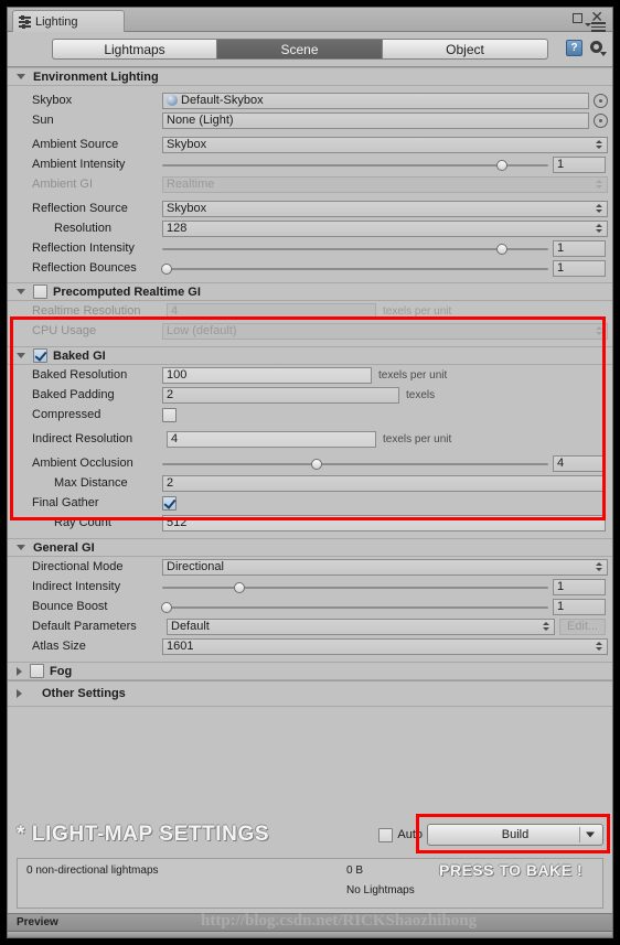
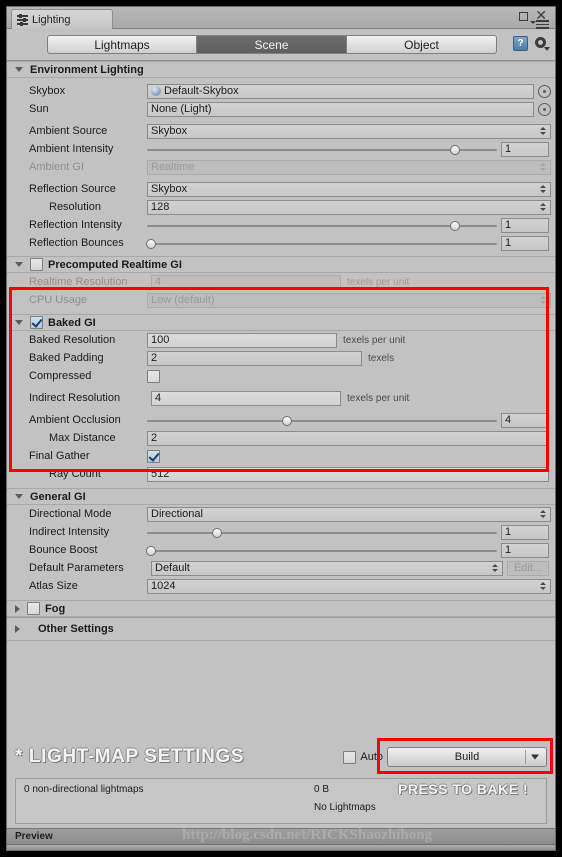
  Lighting
  ✕
  Lightmaps
  Scene
  Object
  ?
  Environment Lighting
  Skybox
  Default-Skybox
  Sun
  None (Light)
  Ambient Source
  Skybox
  Ambient Intensity
  1
  Ambient GI
  Realtime
  Reflection Source
  Skybox
  Resolution
  128
  Reflection Intensity
  1
  Reflection Bounces
  1
  Precomputed Realtime GI
  Realtime Resolution
  4
  texels per unit
  CPU Usage
  Low (default)
  Baked GI
  Baked Resolution
  100
  texels per unit
  Baked Padding
  2
  texels
  Compressed
  Indirect Resolution
  4
  texels per unit
  Ambient Occlusion
  4
  Max Distance
  2
  Final Gather
  Ray Count
  512
  General GI
  Directional Mode
  Directional
  Indirect Intensity
  1
  Bounce Boost
  1
  Default Parameters
  Default
  Edit...
  Atlas Size
- 1601
+ 1024
  Fog
  Other Settings
  * LIGHT-MAP SETTINGS
  Auto
  Build
  0 non-directional lightmaps
  0 B
  No Lightmaps
  PRESS TO BAKE !
  Preview
  http://blog.csdn.net/RICKShaozhihong
